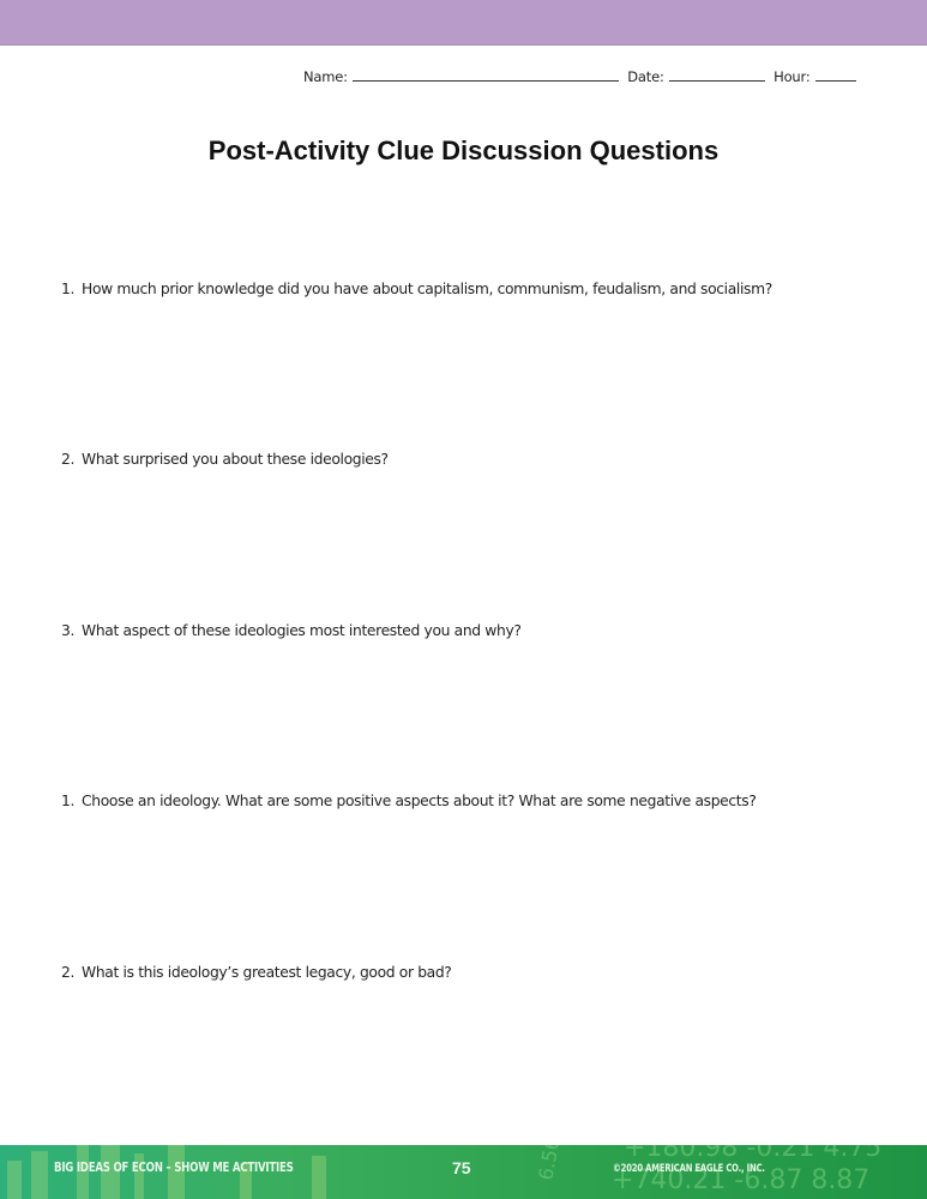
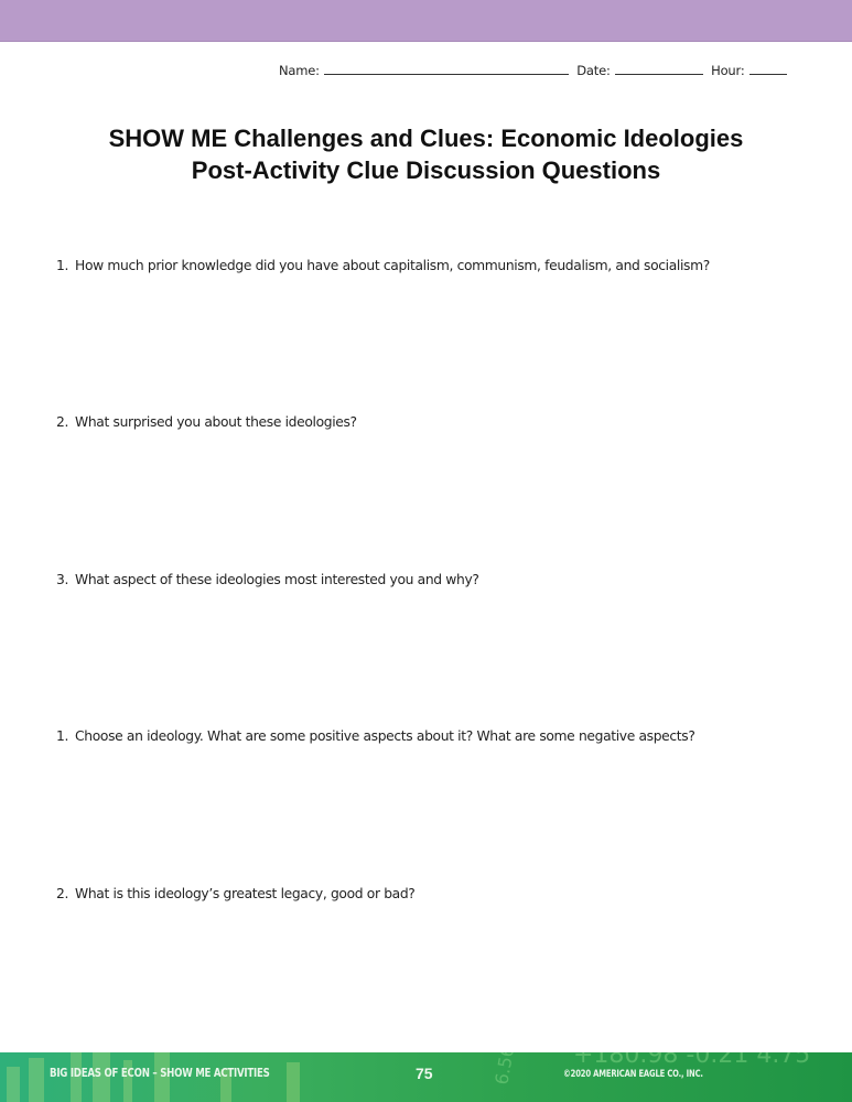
  Name: Date: Hour:
+ SHOW ME Challenges and Clues: Economic Ideologies
  Post-Activity Clue Discussion Questions
  1. How much prior knowledge did you have about capitalism, communism, feudalism, and socialism?
  2. What surprised you about these ideologies?
  3. What aspect of these ideologies most interested you and why?
  1. Choose an ideology. What are some positive aspects about it? What are some negative aspects?
  2. What is this ideology’s greatest legacy, good or bad?
  +180.98 -0.21 4.75
- +740.21 -6.87 8.87
  BIG IDEAS OF ECON – SHOW ME ACTIVITIES
  75
  ©2020 AMERICAN EAGLE CO., INC.
